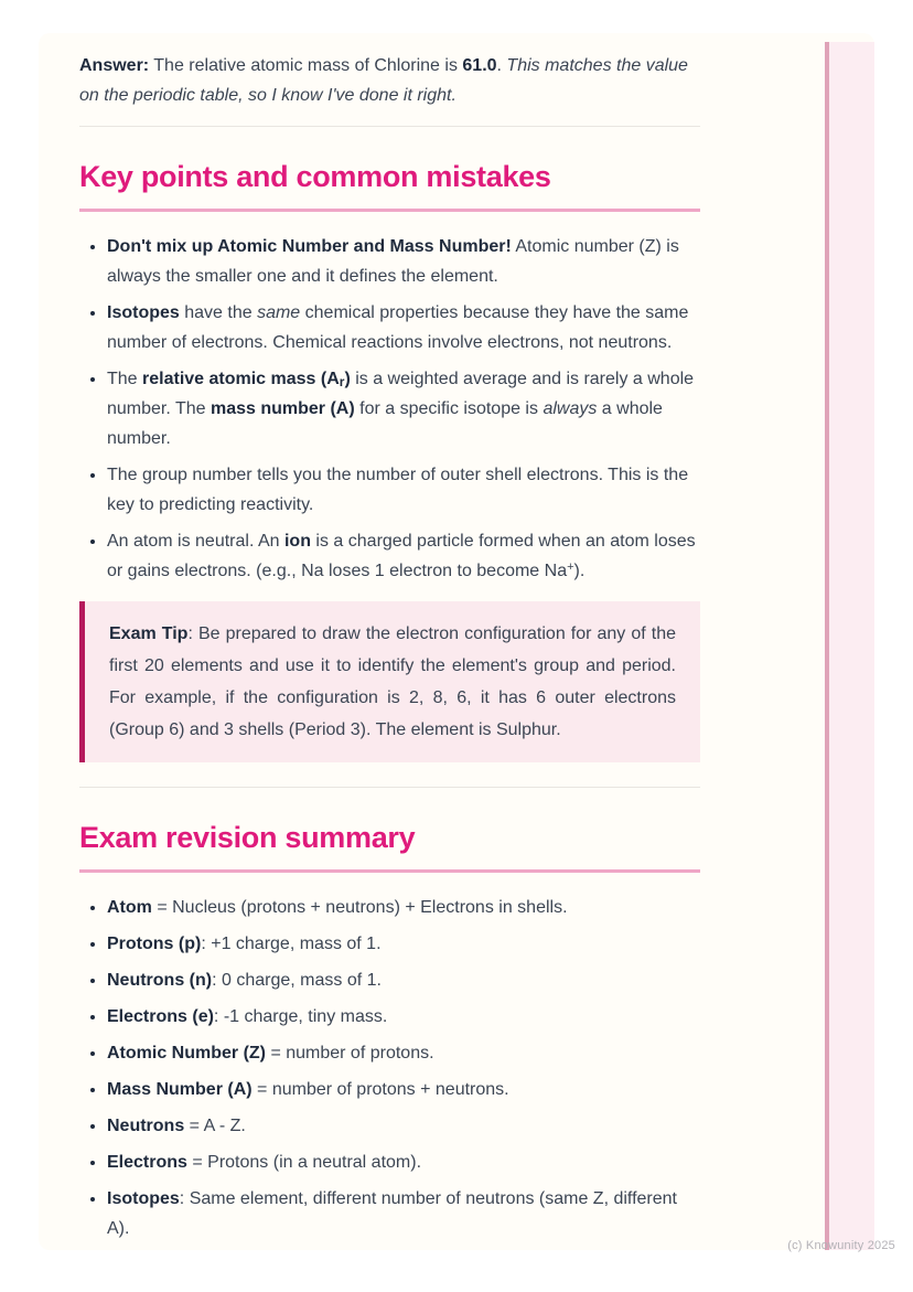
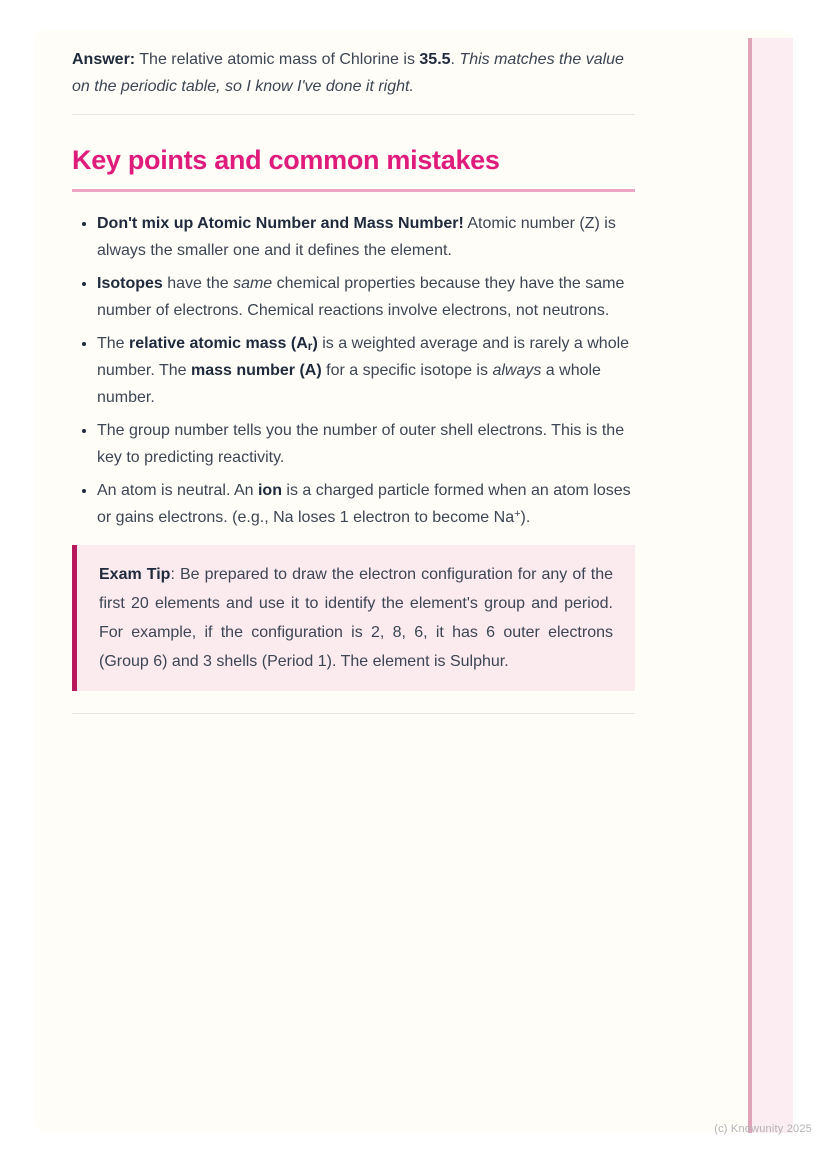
- Answer: The relative atomic mass of Chlorine is 61.0. This matches the value on the periodic table, so I know I've done it right.
+ Answer: The relative atomic mass of Chlorine is 35.5. This matches the value on the periodic table, so I know I've done it right.
  Key points and common mistakes
  Don't mix up Atomic Number and Mass Number! Atomic number (Z) is always the smaller one and it defines the element.
  Isotopes have the same chemical properties because they have the same number of electrons. Chemical reactions involve electrons, not neutrons.
  The relative atomic mass (Ar) is a weighted average and is rarely a whole number. The mass number (A) for a specific isotope is always a whole number.
  The group number tells you the number of outer shell electrons. This is the key to predicting reactivity.
  An atom is neutral. An ion is a charged particle formed when an atom loses or gains electrons. (e.g., Na loses 1 electron to become Na+).
- Exam Tip: Be prepared to draw the electron configuration for any of the first 20 elements and use it to identify the element's group and period. For example, if the configuration is 2, 8, 6, it has 6 outer electrons (Group 6) and 3 shells (Period 3). The element is Sulphur.
+ Exam Tip: Be prepared to draw the electron configuration for any of the first 20 elements and use it to identify the element's group and period. For example, if the configuration is 2, 8, 6, it has 6 outer electrons (Group 6) and 3 shells (Period 1). The element is Sulphur.
- Exam revision summary
- Atom = Nucleus (protons + neutrons) + Electrons in shells.
- Protons (p): +1 charge, mass of 1.
- Neutrons (n): 0 charge, mass of 1.
- Electrons (e): -1 charge, tiny mass.
- Atomic Number (Z) = number of protons.
- Mass Number (A) = number of protons + neutrons.
- Neutrons = A - Z.
- Electrons = Protons (in a neutral atom).
- Isotopes: Same element, different number of neutrons (same Z, different A).
  (c) Knowunity 2025
